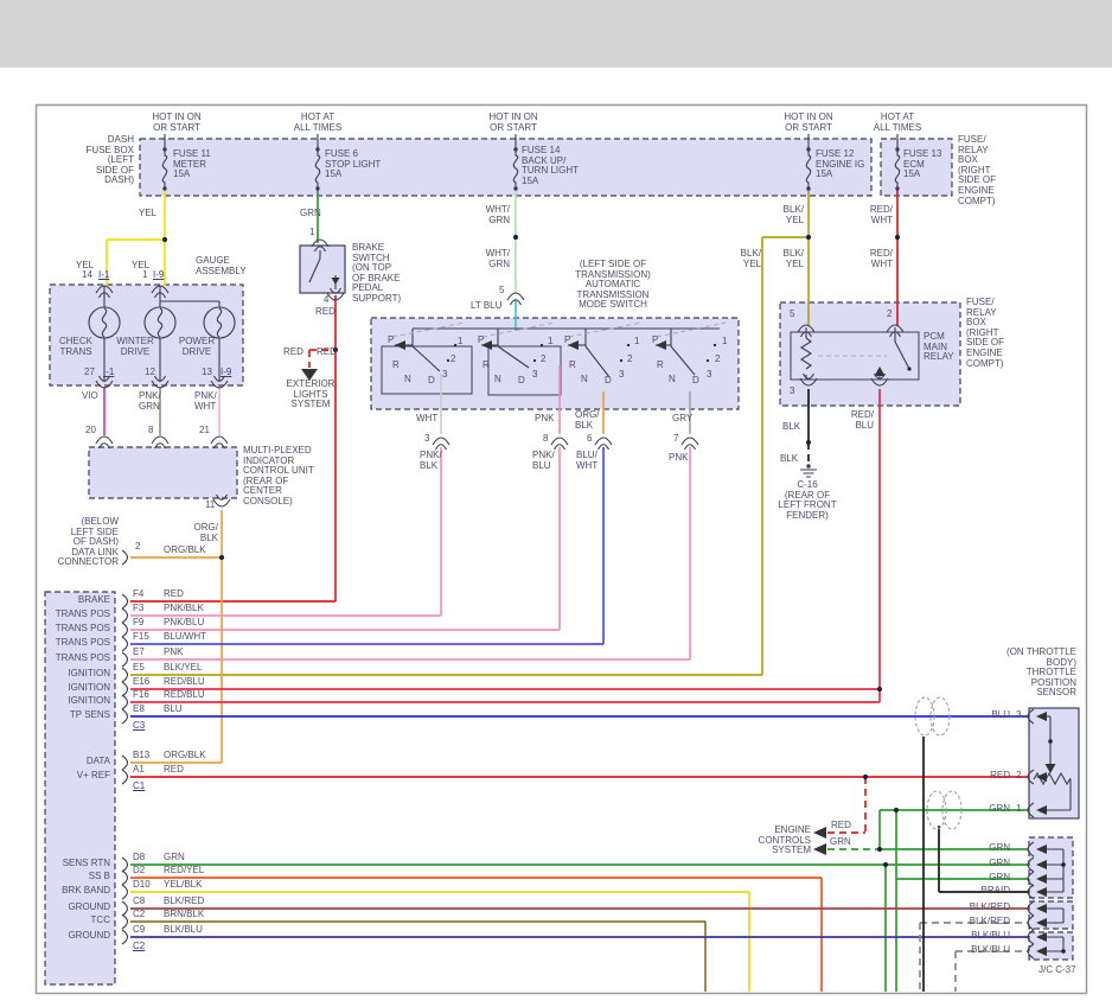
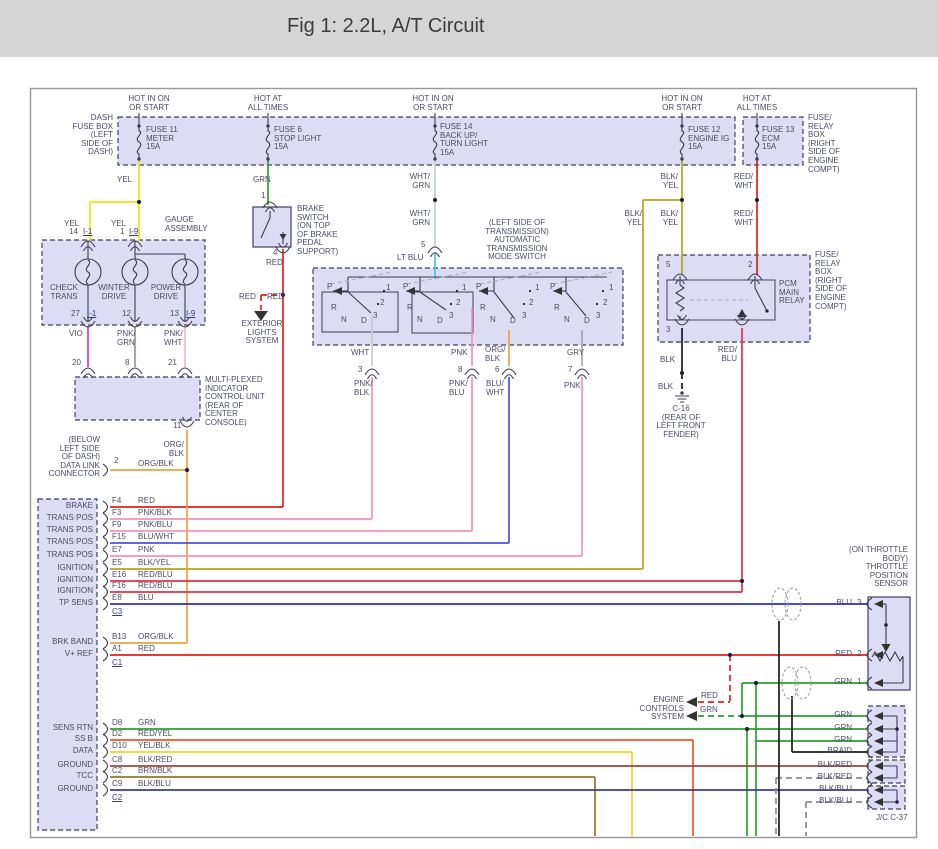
+ Fig 1: 2.2L, A/T Circuit
  HOT IN ON
  OR START
  HOT AT
  ALL TIMES
  HOT IN ON
  OR START
  HOT IN ON
  OR START
  HOT AT
  ALL TIMES
  DASH
  FUSE BOX
  (LEFT
  SIDE OF
  DASH)
  FUSE/
  RELAY
  BOX
  (RIGHT
  SIDE OF
  ENGINE
  COMPT)
  FUSE 11
  METER
  15A
  FUSE 6
  STOP LIGHT
  15A
  FUSE 14
  BACK UP/
  TURN LIGHT
  15A
  FUSE 12
  ENGINE IG
  15A
  FUSE 13
  ECM
  15A
  YEL
  GRN
  WHT/
  GRN
  WHT/
  GRN
  BLK/
  YEL
  BLK/
  YEL
  BLK/
  YEL
  RED/
  WHT
  RED/
  WHT
  YEL
  YEL
  GAUGE
  ASSEMBLY
  14
  I-1
  1
  I-9
  CHECK
  TRANS
  WINTER
  DRIVE
  POWER
  DRIVE
  27
  I-1
  12
  13
  I-9
  VIO
  PNK/
  GRN
  PNK/
  WHT
  20
  8
  21
  MULTI-PLEXED
  INDICATOR
  CONTROL UNIT
  (REAR OF
  CENTER
  CONSOLE)
  11
  ORG/
  BLK
  (BELOW
  LEFT SIDE
  OF DASH)
  DATA LINK
  CONNECTOR
  2
  ORG/BLK
  1
  BRAKE
  SWITCH
  (ON TOP
  OF BRAKE
  PEDAL
  SUPPORT)
  4
  RED
  RED
  RED
  EXTERIOR
  LIGHTS
  SYSTEM
  (LEFT SIDE OF
  TRANSMISSION)
  AUTOMATIC
  TRANSMISSION
  MODE SWITCH
  5
  LT BLU
  P
  1
  R
  2
  N
  D
  3
  P
  1
  R
  2
  N
  D
  3
  P
  1
  R
  2
  N
  D
  3
  P
  1
  R
  2
  N
  D
  3
  WHT
  PNK
  ORG/
  BLK
  GRY
  3
  8
  6
  7
  PNK/
  BLK
  PNK/
  BLU
  BLU/
  WHT
  PNK
  5
  2
  PCM
  MAIN
  RELAY
  FUSE/
  RELAY
  BOX
  (RIGHT
  SIDE OF
  ENGINE
  COMPT)
  3
  BLK
  RED/
  BLU
  BLK
  C-16
  (REAR OF
  LEFT FRONT
  FENDER)
  BRAKE
  F4
  RED
  TRANS POS
  F3
  PNK/BLK
  TRANS POS
  F9
  PNK/BLU
  TRANS POS
  F15
  BLU/WHT
  TRANS POS
  E7
  PNK
  IGNITION
  E5
  BLK/YEL
  IGNITION
  E16
  RED/BLU
  IGNITION
  F16
  RED/BLU
  TP SENS
  E8
  BLU
  C3
- DATA
+ BRK BAND
  B13
  ORG/BLK
  V+ REF
  A1
  RED
  C1
  SENS RTN
  D8
  GRN
  SS B
  D2
  RED/YEL
- BRK BAND
+ DATA
  D10
  YEL/BLK
  GROUND
  C8
  BLK/RED
  TCC
  C2
  BRN/BLK
  GROUND
  C9
  BLK/BLU
  C2
  (ON THROTTLE
  BODY)
  THROTTLE
  POSITION
  SENSOR
  BLU
  3
  RED
  2
  GRN
  1
  ENGINE
  CONTROLS
  SYSTEM
  RED
  GRN
  GRN
  GRN
  GRN
  BRAID
  BLK/RED
  BLK/RED
  BLK/BLU
  BLK/BLU
  J/C C-37
